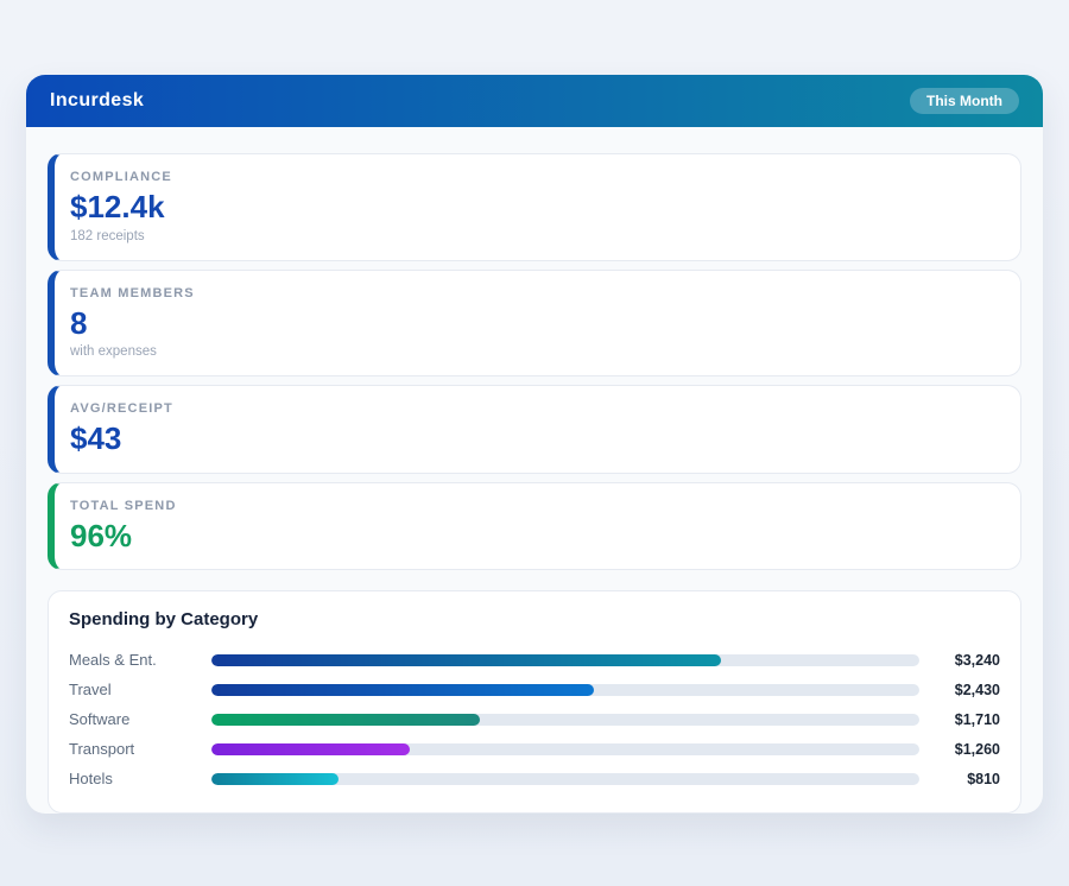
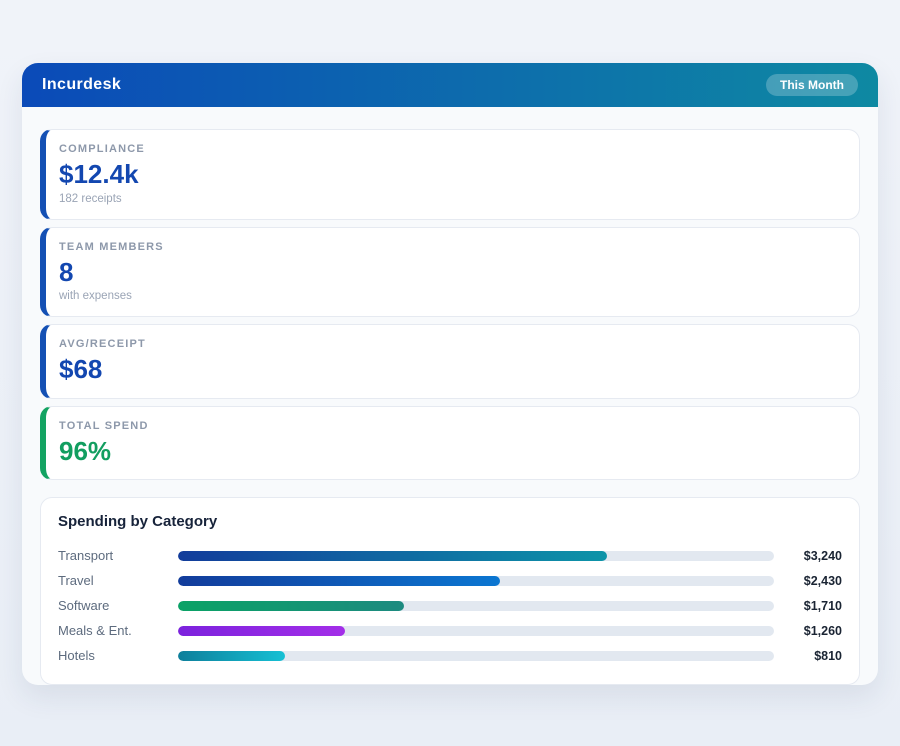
  Incurdesk
  This Month
  COMPLIANCE
  $12.4k
  182 receipts
  TEAM MEMBERS
  8
  with expenses
  AVG/RECEIPT
- $43
+ $68
  TOTAL SPEND
  96%
  Spending by Category
- Meals & Ent.
+ Transport
  $3,240
  Travel
  $2,430
  Software
  $1,710
- Transport
+ Meals & Ent.
  $1,260
  Hotels
  $810
